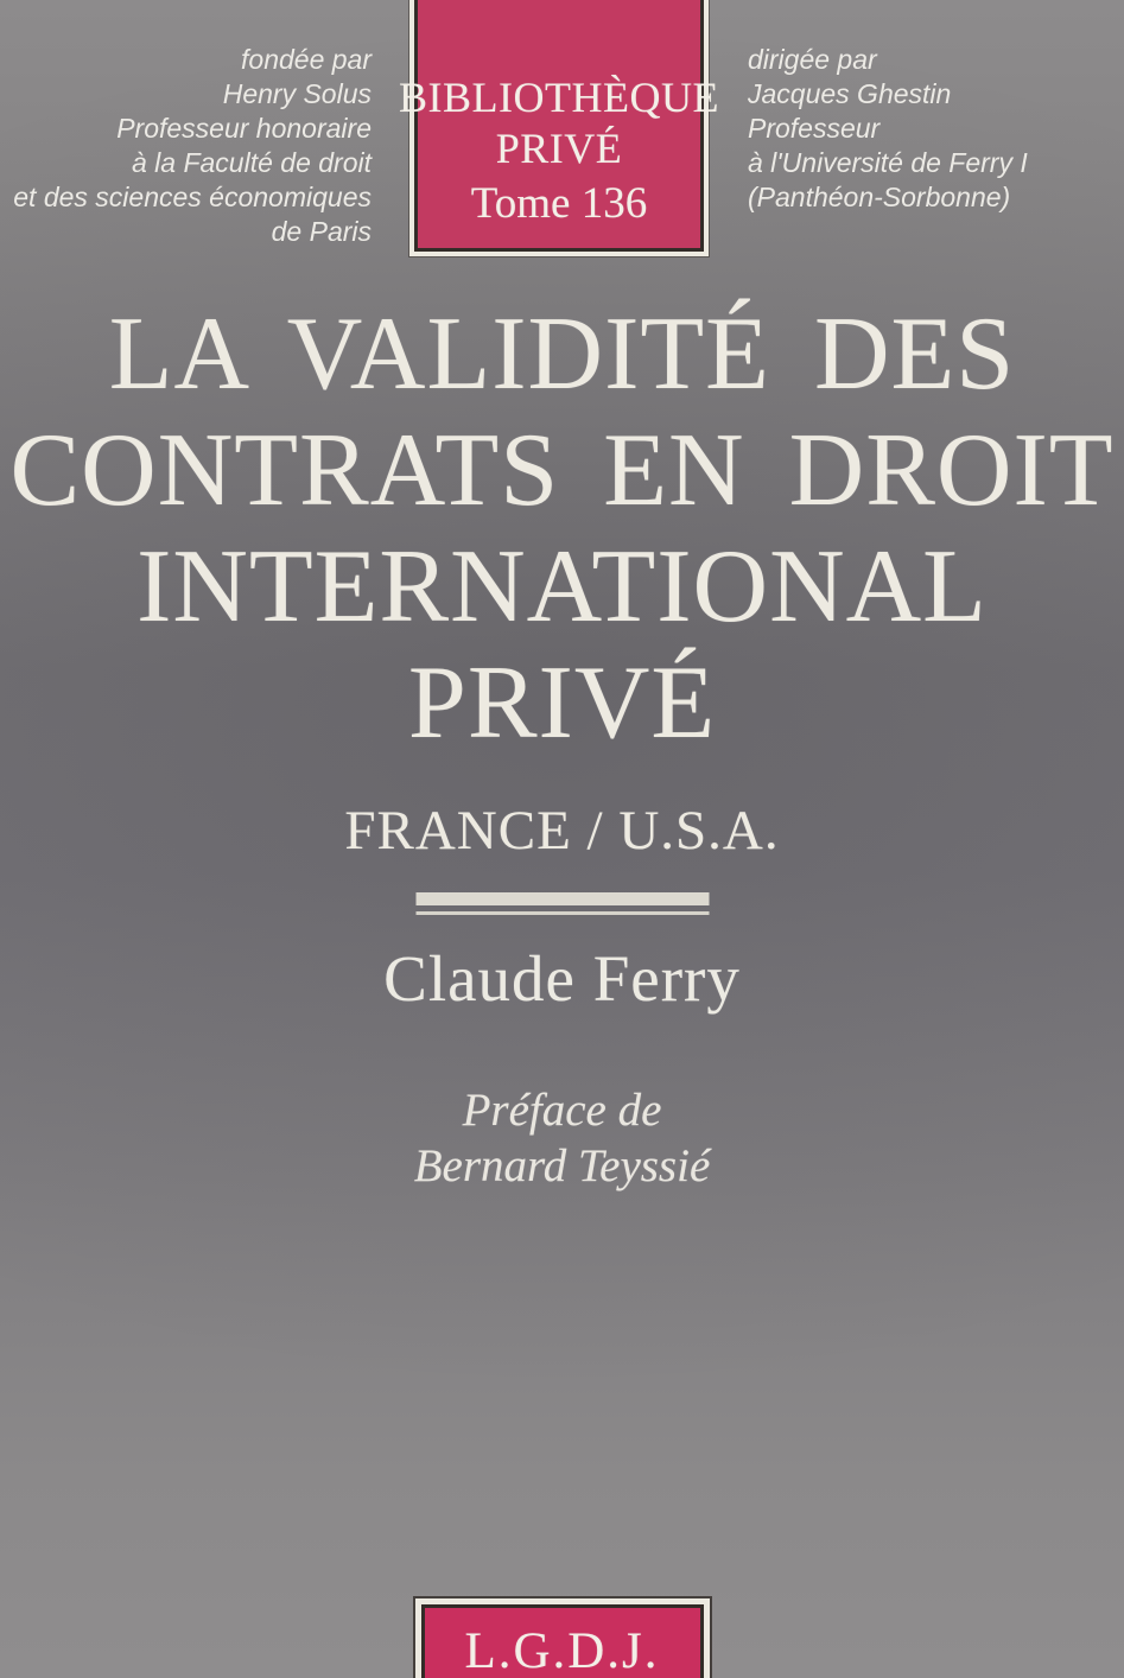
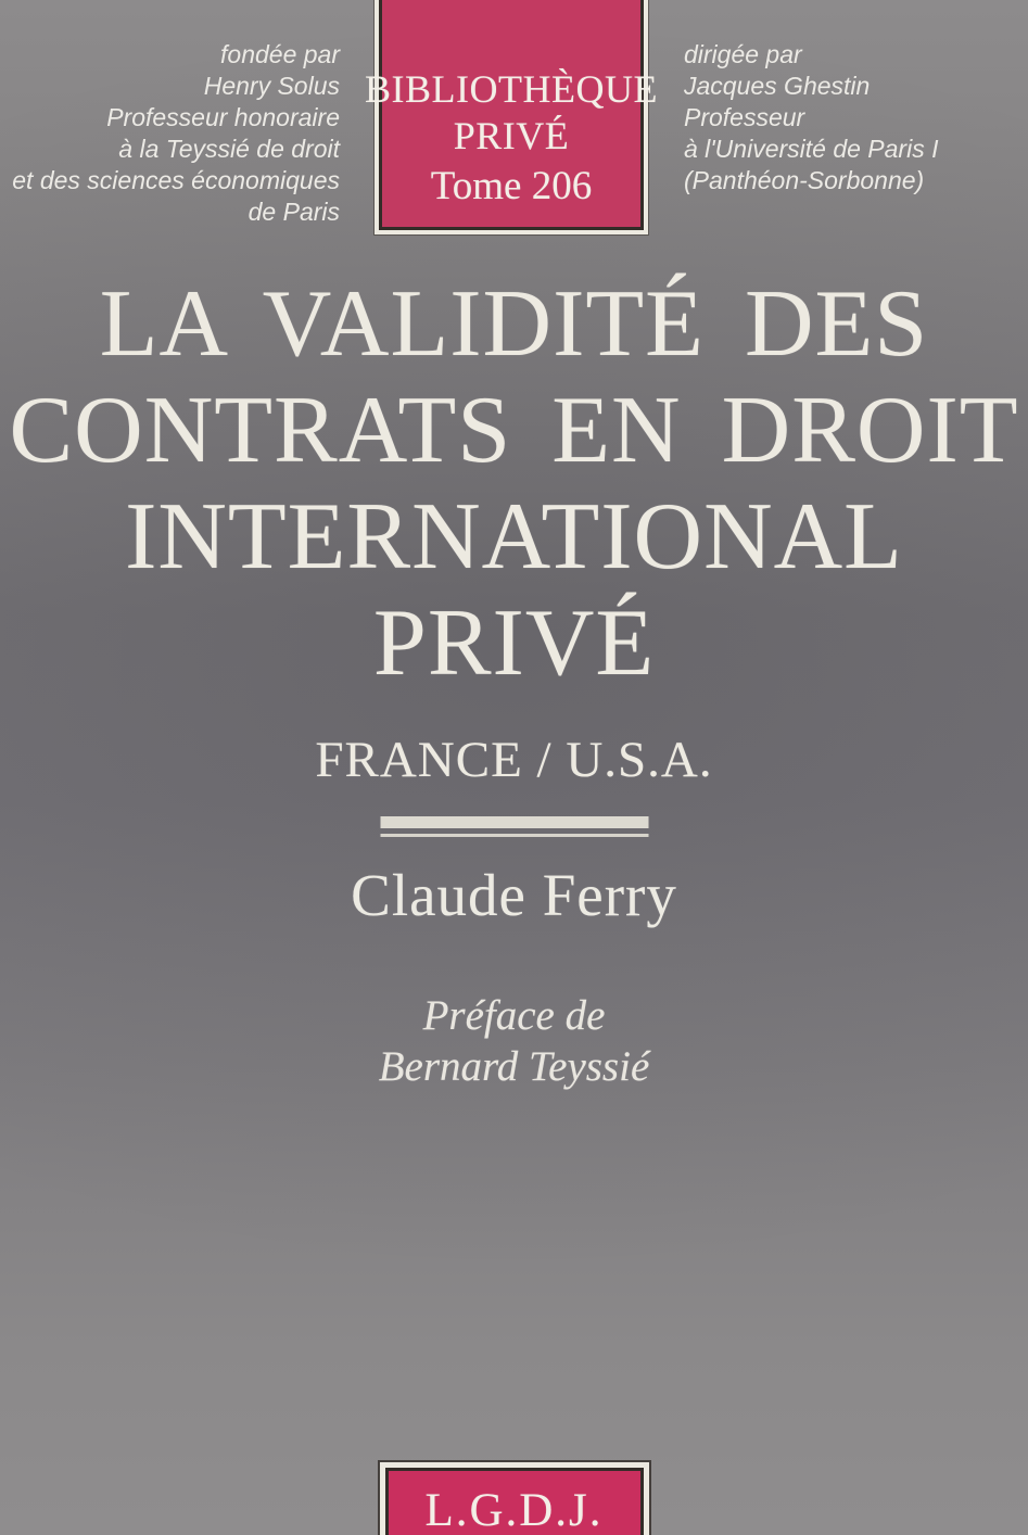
  BIBLIOTHÈQUE
  PRIVÉ
- Tome 136
+ Tome 206
  fondée par
  Henry Solus
  Professeur honoraire
- à la Faculté de droit
+ à la Teyssié de droit
  et des sciences économiques
  de Paris
  dirigée par
  Jacques Ghestin
  Professeur
- à l'Université de Ferry I
+ à l'Université de Paris I
  (Panthéon-Sorbonne)
  LA VALIDITÉ DES
  CONTRATS EN DROIT
  INTERNATIONAL
  PRIVÉ
  FRANCE / U.S.A.
  Claude Ferry
  Préface de
  Bernard Teyssié
  L.G.D.J.
